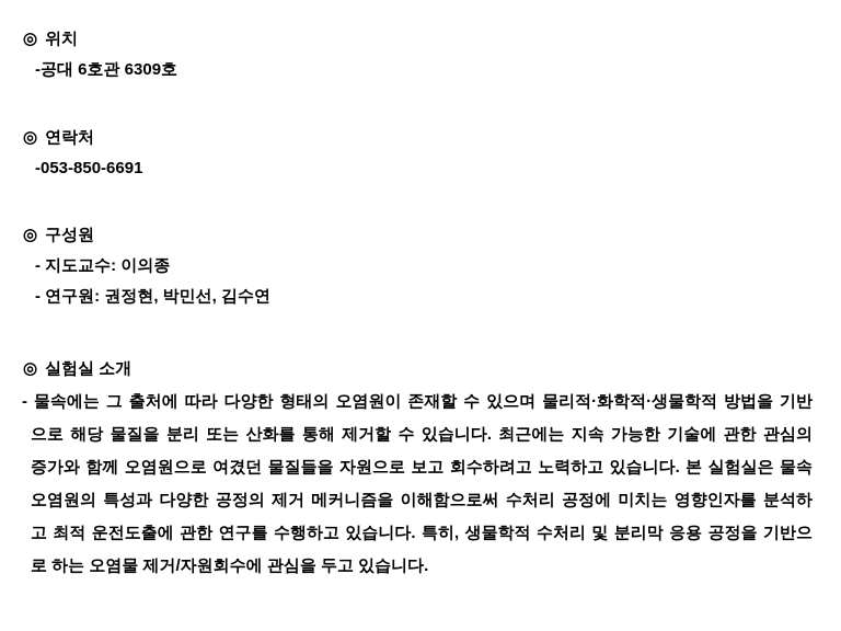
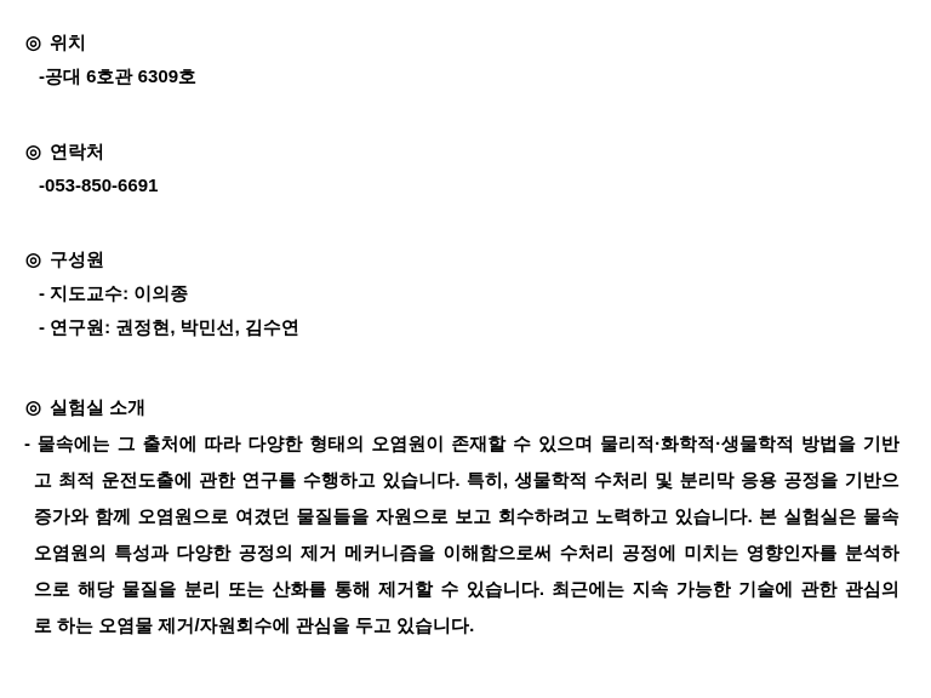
  ◎ 위치
  -공대 6호관 6309호
  ◎ 연락처
  -053-850-6691
  ◎ 구성원
  - 지도교수: 이의종
  - 연구원: 권정현, 박민선, 김수연
  ◎ 실험실 소개
  - 물속에는 그 출처에 따라 다양한 형태의 오염원이 존재할 수 있으며 물리적·화학적·생물학적 방법을 기반
- 으로 해당 물질을 분리 또는 산화를 통해 제거할 수 있습니다. 최근에는 지속 가능한 기술에 관한 관심의
+ 고 최적 운전도출에 관한 연구를 수행하고 있습니다. 특히, 생물학적 수처리 및 분리막 응용 공정을 기반으
  증가와 함께 오염원으로 여겼던 물질들을 자원으로 보고 회수하려고 노력하고 있습니다. 본 실험실은 물속
  오염원의 특성과 다양한 공정의 제거 메커니즘을 이해함으로써 수처리 공정에 미치는 영향인자를 분석하
- 고 최적 운전도출에 관한 연구를 수행하고 있습니다. 특히, 생물학적 수처리 및 분리막 응용 공정을 기반으
+ 으로 해당 물질을 분리 또는 산화를 통해 제거할 수 있습니다. 최근에는 지속 가능한 기술에 관한 관심의
  로 하는 오염물 제거/자원회수에 관심을 두고 있습니다.
